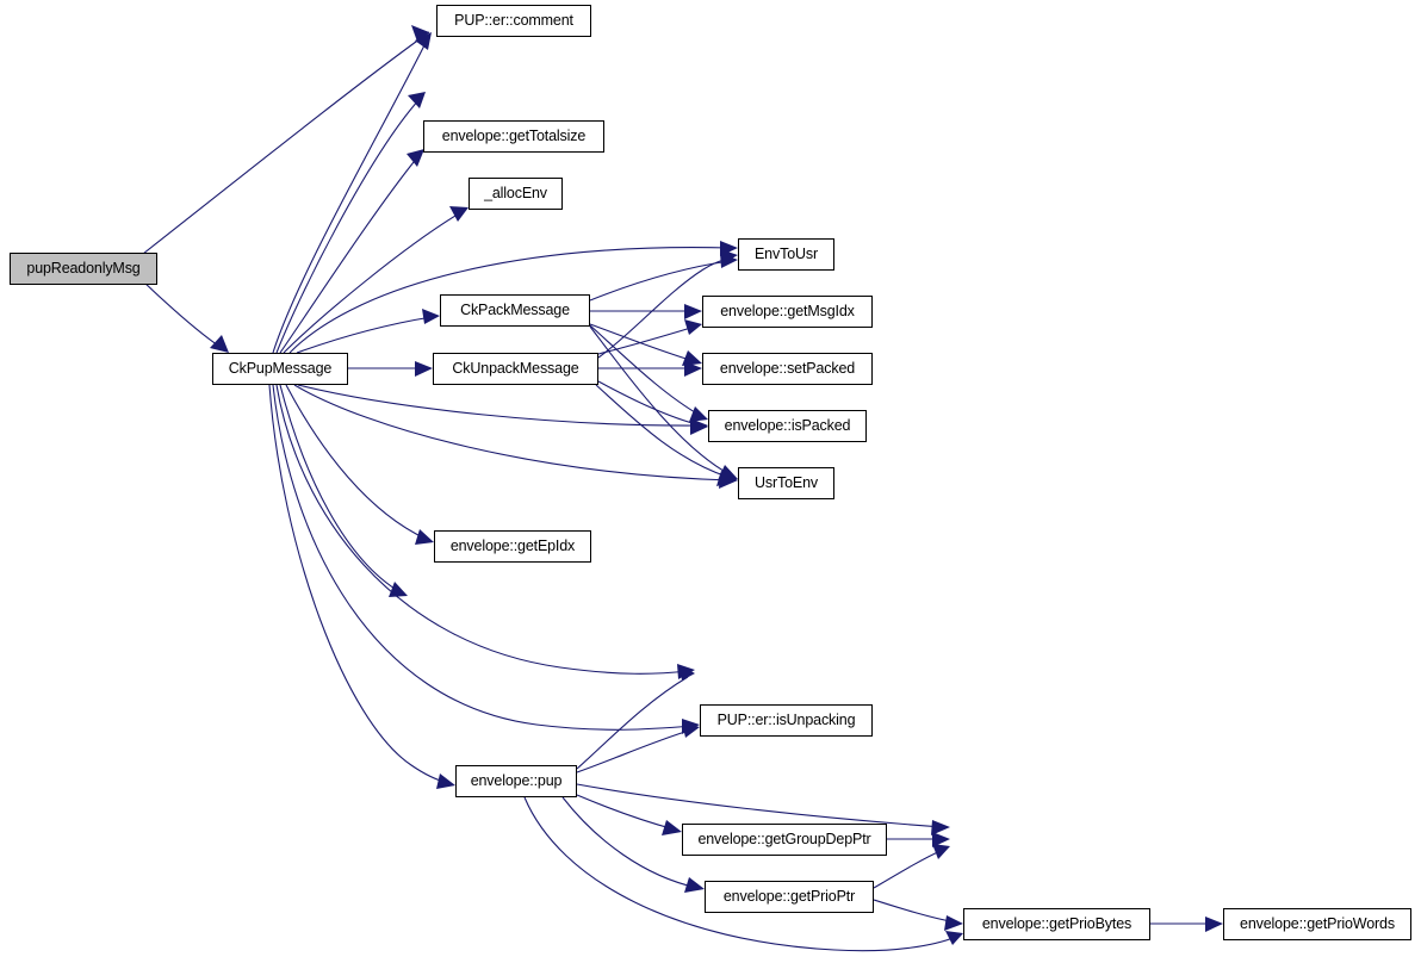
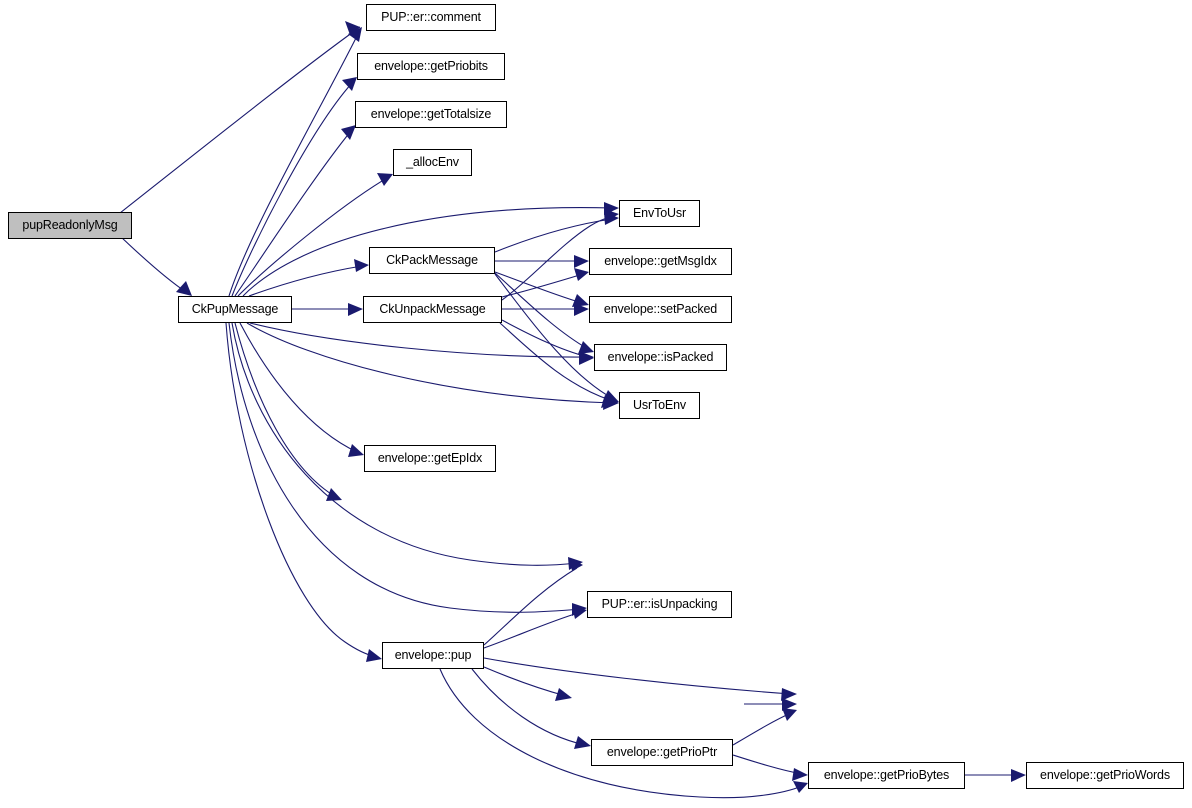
  pupReadonlyMsg
  PUP::er::comment
+ envelope::getPriobits
  envelope::getTotalsize
  _allocEnv
  EnvToUsr
  CkPackMessage
  envelope::getMsgIdx
  CkPupMessage
  CkUnpackMessage
  envelope::setPacked
  envelope::isPacked
  UsrToEnv
  envelope::getEpIdx
  PUP::er::isUnpacking
  envelope::pup
- envelope::getGroupDepPtr
  envelope::getPrioPtr
  envelope::getPrioBytes
  envelope::getPrioWords
